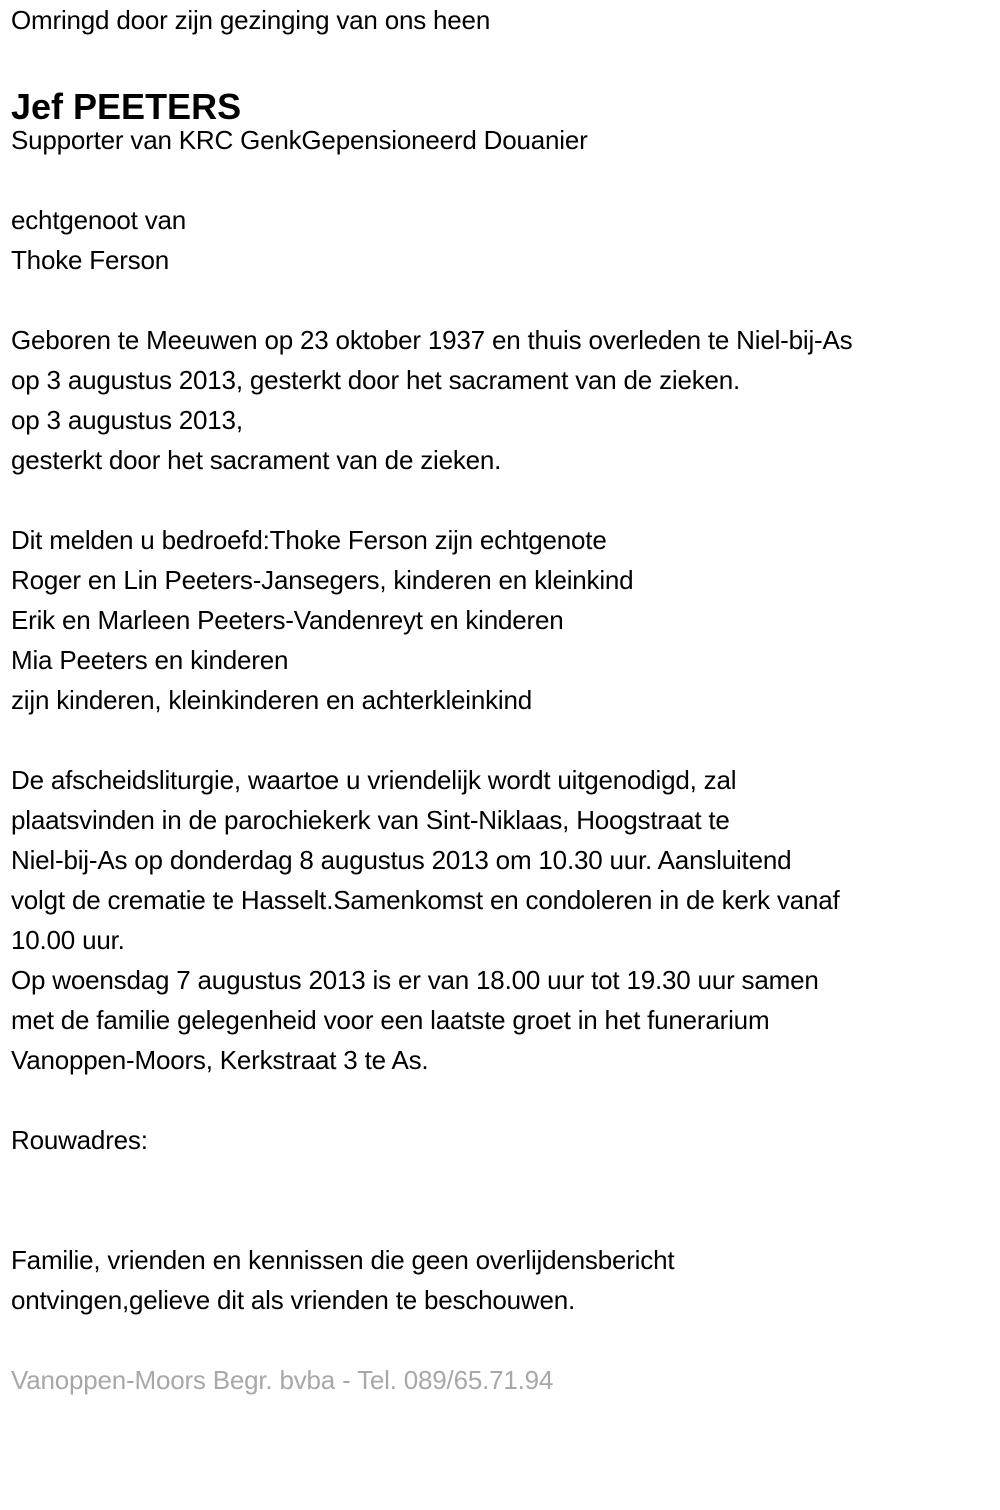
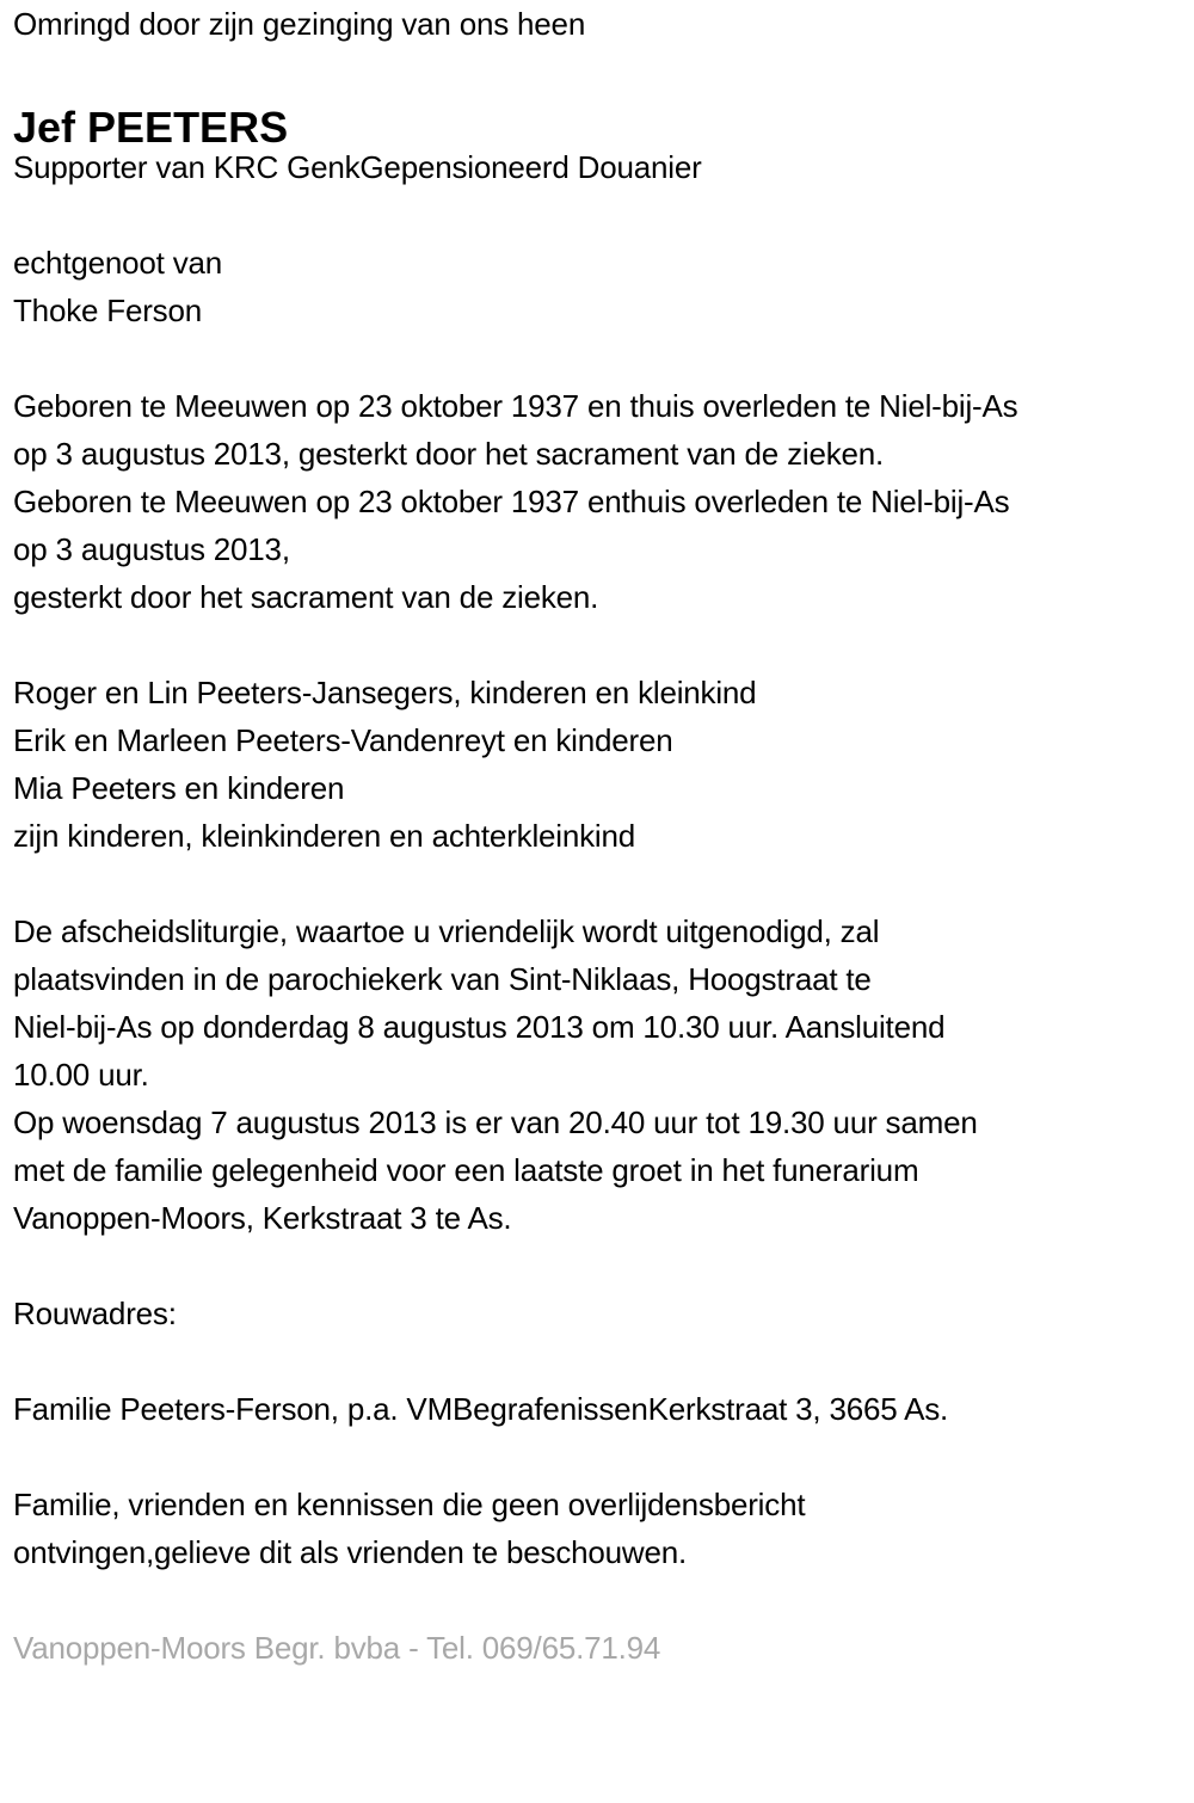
  Omringd door zijn gezinging van ons heen
  Jef PEETERS
  Supporter van KRC GenkGepensioneerd Douanier
  echtgenoot van
  Thoke Ferson
  Geboren te Meeuwen op 23 oktober 1937 en thuis overleden te Niel-bij-As
  op 3 augustus 2013, gesterkt door het sacrament van de zieken.
+ Geboren te Meeuwen op 23 oktober 1937 enthuis overleden te Niel-bij-As
  op 3 augustus 2013,
  gesterkt door het sacrament van de zieken.
- Dit melden u bedroefd:Thoke Ferson zijn echtgenote
  Roger en Lin Peeters-Jansegers, kinderen en kleinkind
  Erik en Marleen Peeters-Vandenreyt en kinderen
  Mia Peeters en kinderen
  zijn kinderen, kleinkinderen en achterkleinkind
  De afscheidsliturgie, waartoe u vriendelijk wordt uitgenodigd, zal
  plaatsvinden in de parochiekerk van Sint-Niklaas, Hoogstraat te
  Niel-bij-As op donderdag 8 augustus 2013 om 10.30 uur. Aansluitend
- volgt de crematie te Hasselt.Samenkomst en condoleren in de kerk vanaf
  10.00 uur.
- Op woensdag 7 augustus 2013 is er van 18.00 uur tot 19.30 uur samen
+ Op woensdag 7 augustus 2013 is er van 20.40 uur tot 19.30 uur samen
  met de familie gelegenheid voor een laatste groet in het funerarium
  Vanoppen-Moors, Kerkstraat 3 te As.
  Rouwadres:
+ Familie Peeters-Ferson, p.a. VMBegrafenissenKerkstraat 3, 3665 As.
  Familie, vrienden en kennissen die geen overlijdensbericht
  ontvingen,gelieve dit als vrienden te beschouwen.
- Vanoppen-Moors Begr. bvba - Tel. 089/65.71.94
+ Vanoppen-Moors Begr. bvba - Tel. 069/65.71.94
